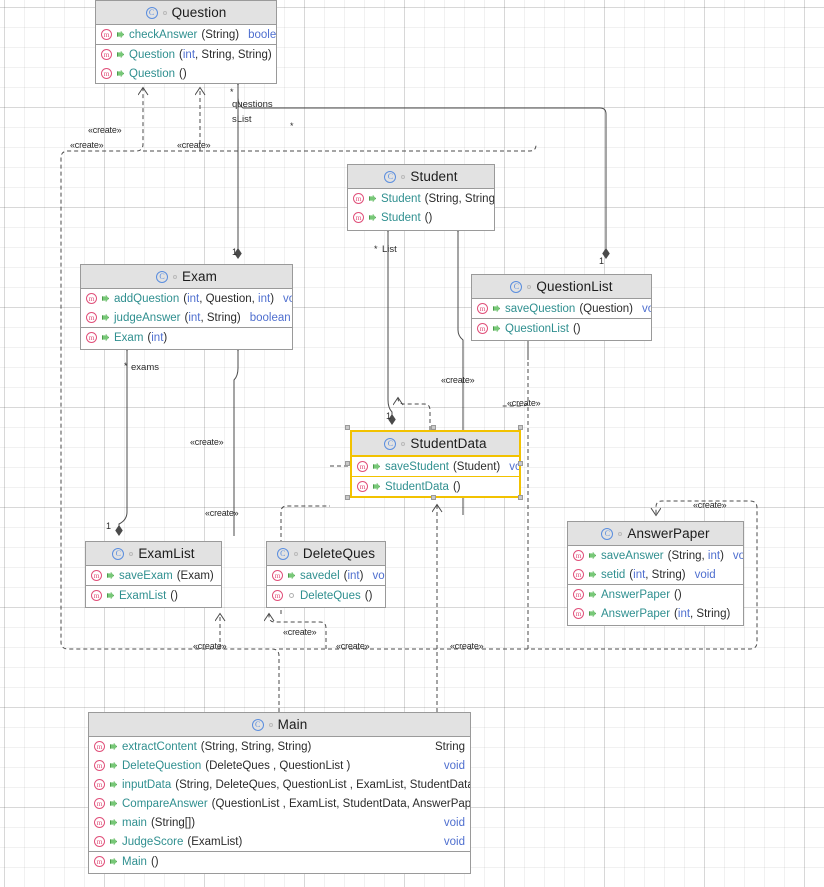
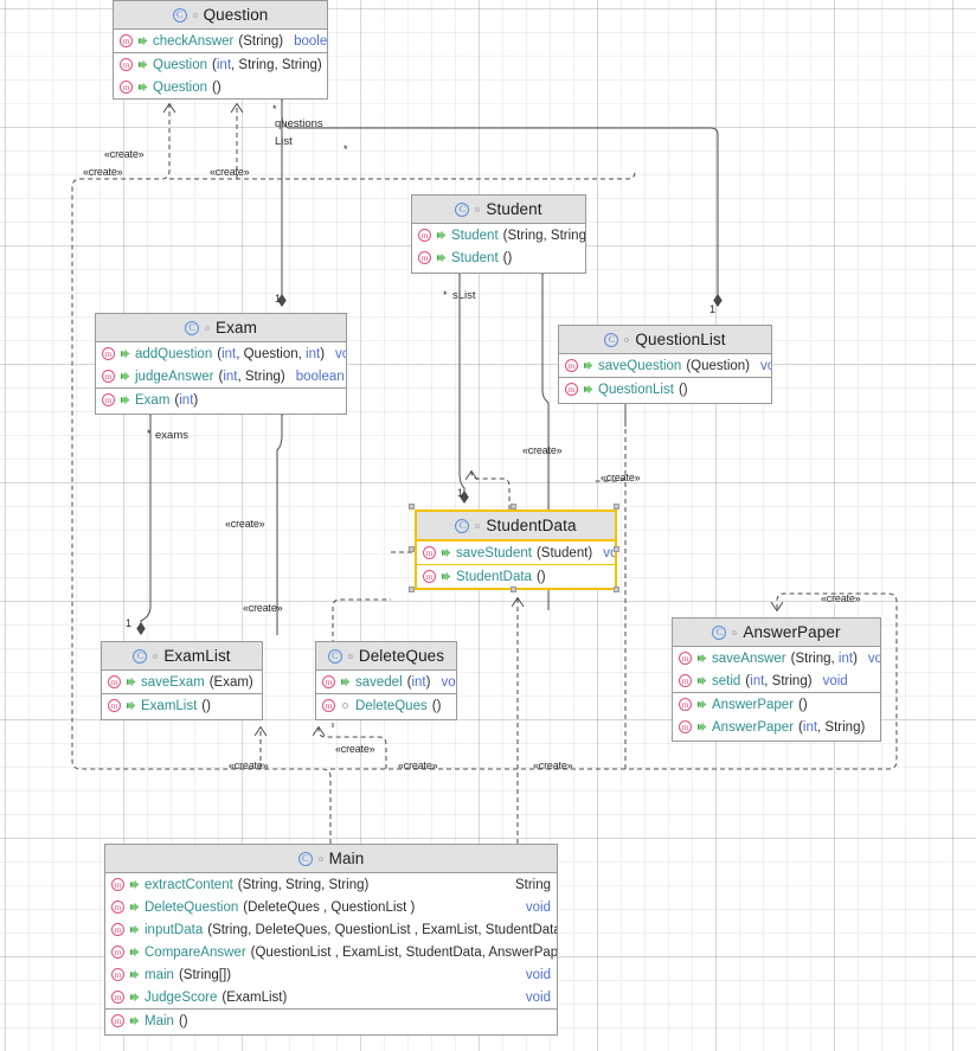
  «create»
  «create»
  «create»
  *
  questions
- sList
+ List
  *
  1
  1
  *
- List
+ sList
  *
  exams
  1
  1
  «create»
  «create»
  «create»
  «create»
  «create»
  «create»
  «create»
  «create»
  «create»
  C
  Question
  m
  checkAnswer
  (String)
  boole
  m
  Question
  (int, String, String)
  m
  Question
  ()
  C
  Student
  m
  Student
  (String, String
  m
  Student
  ()
  C
  Exam
  m
  addQuestion
  (int, Question, int)
  m
  judgeAnswer
  (int, String)
  boolean
  m
  Exam
  (int)
  C
  QuestionList
  m
  saveQuestion
  (Question)
  m
  QuestionList
  ()
  C
  StudentData
  m
  saveStudent
  (Student)
  m
  StudentData
  ()
  C
  ExamList
  m
  saveExam
  (Exam)
  m
  ExamList
  ()
  C
  DeleteQues
  m
  savedel
  (int)
  m
  DeleteQues
  ()
  C
  AnswerPaper
  m
  saveAnswer
  (String, int)
  m
  setid
  (int, String)
  void
  m
  AnswerPaper
  ()
  m
  AnswerPaper
  (int, String)
  C
  Main
  m
  extractContent
  (String, String, String)
  String
  m
  DeleteQuestion
  (DeleteQues , QuestionList )
  void
  m
  inputData
  (String, DeleteQues, QuestionList , ExamList, StudentDat
  m
  CompareAnswer
  (QuestionList , ExamList, StudentData, AnswerPap
  m
  main
  (String[])
  void
  m
  JudgeScore
  (ExamList)
  void
  m
  Main
  ()
